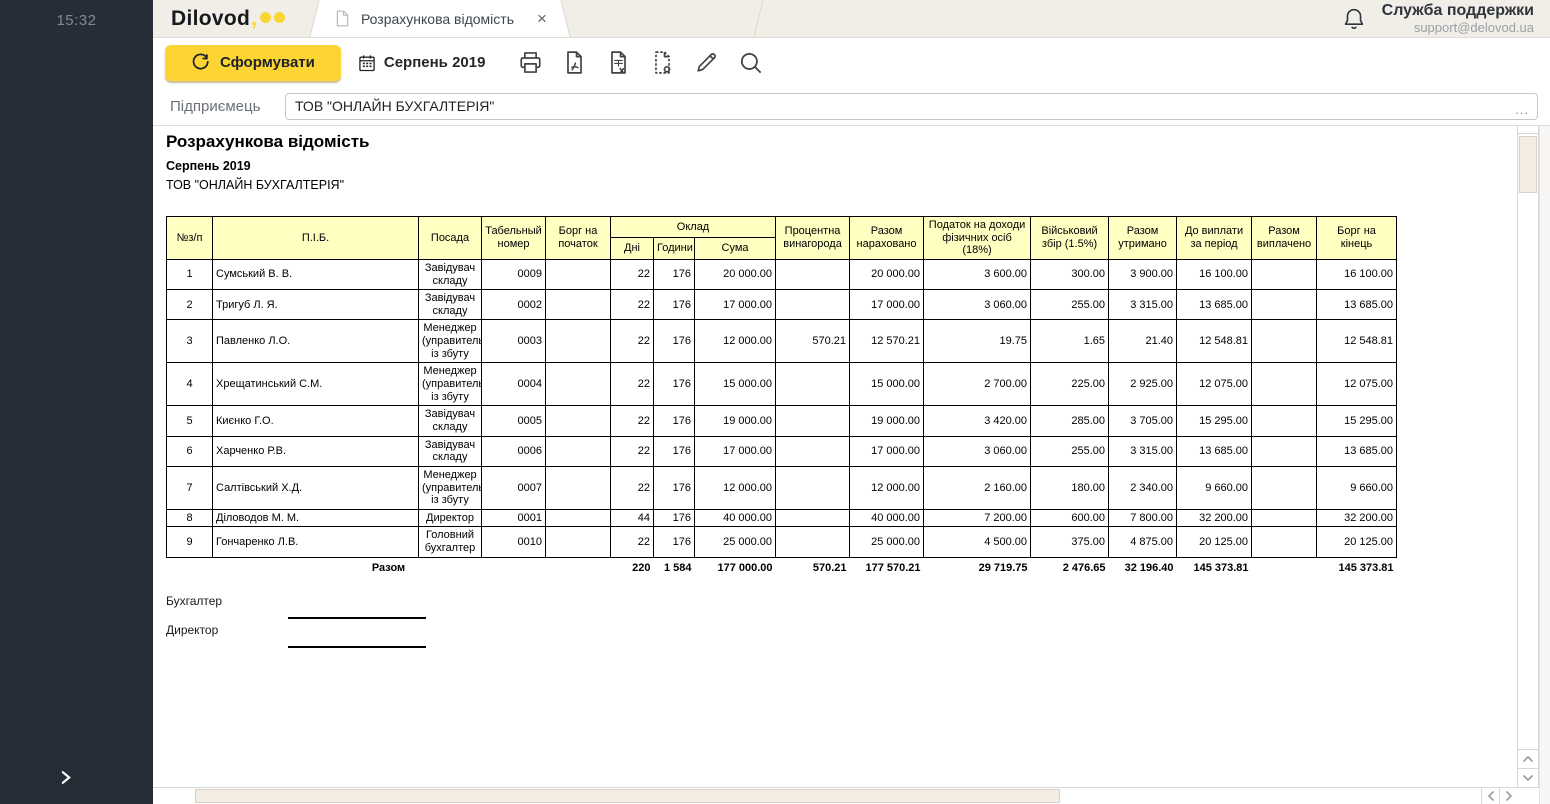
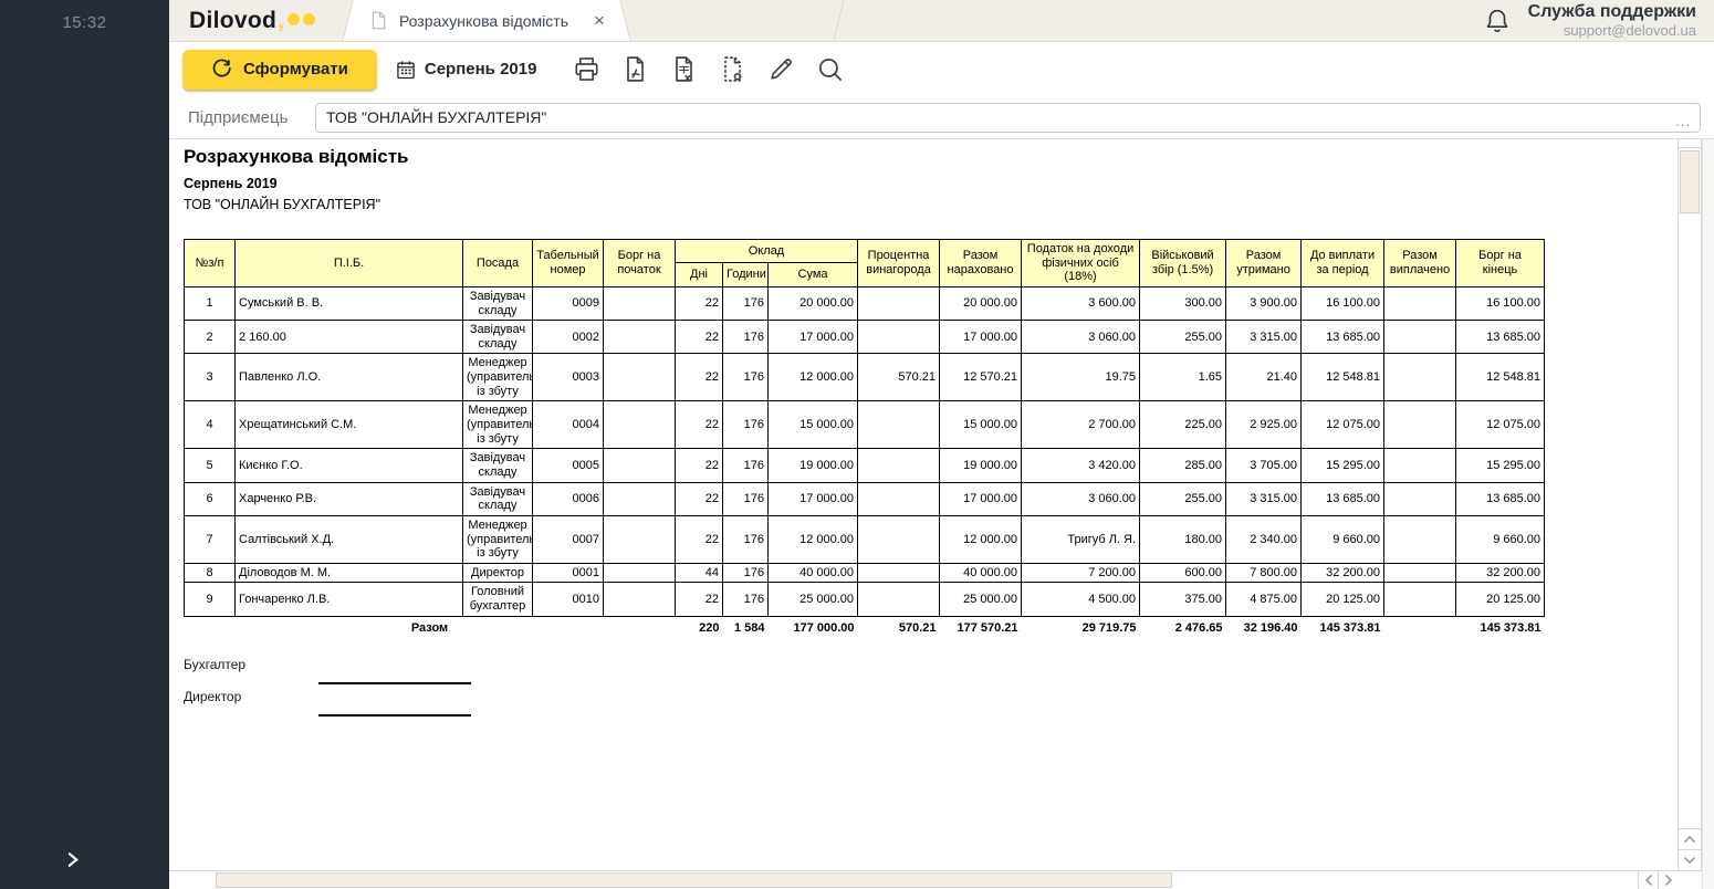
  15:32
  Dilovod
  ,
  Розрахункова відомість
  ×
  Служба поддержки
  support@delovod.ua
  Сформувати
  Серпень 2019
  Підприємець
  ТОВ "ОНЛАЙН БУХГАЛТЕРІЯ"
  ...
  Розрахункова відомість
  Серпень 2019
  ТОВ "ОНЛАЙН БУХГАЛТЕРІЯ"
  №з/п	П.І.Б.	Посада	Табельный номер	Борг на початок	Оклад	Процентна винагорода	Разом нараховано	Податок на доходи фізичних осіб (18%)	Військовий збір (1.5%)	Разом утримано	До виплати за період	Разом виплачено	Борг на кінець
  Дні	Години	Сума
  1	Сумський В. В.	Завідувач складу	0009		22	176	20 000.00		20 000.00	3 600.00	300.00	3 900.00	16 100.00		16 100.00
- 2	Тригуб Л. Я.	Завідувач складу	0002		22	176	17 000.00		17 000.00	3 060.00	255.00	3 315.00	13 685.00		13 685.00
+ 2	2 160.00	Завідувач складу	0002		22	176	17 000.00		17 000.00	3 060.00	255.00	3 315.00	13 685.00		13 685.00
  3	Павленко Л.О.	Менеджер (управитель із збуту	0003		22	176	12 000.00	570.21	12 570.21	19.75	1.65	21.40	12 548.81		12 548.81
  4	Хрещатинський С.М.	Менеджер (управитель із збуту	0004		22	176	15 000.00		15 000.00	2 700.00	225.00	2 925.00	12 075.00		12 075.00
  5	Києнко Г.О.	Завідувач складу	0005		22	176	19 000.00		19 000.00	3 420.00	285.00	3 705.00	15 295.00		15 295.00
  6	Харченко Р.В.	Завідувач складу	0006		22	176	17 000.00		17 000.00	3 060.00	255.00	3 315.00	13 685.00		13 685.00
- 7	Салтівський Х.Д.	Менеджер (управитель із збуту	0007		22	176	12 000.00		12 000.00	2 160.00	180.00	2 340.00	9 660.00		9 660.00
+ 7	Салтівський Х.Д.	Менеджер (управитель із збуту	0007		22	176	12 000.00		12 000.00	Тригуб Л. Я.	180.00	2 340.00	9 660.00		9 660.00
  8	Діловодов М. М.	Директор	0001		44	176	40 000.00		40 000.00	7 200.00	600.00	7 800.00	32 200.00		32 200.00
  9	Гончаренко Л.В.	Головний бухгалтер	0010		22	176	25 000.00		25 000.00	4 500.00	375.00	4 875.00	20 125.00		20 125.00
  Разом	220	1 584	177 000.00	570.21	177 570.21	29 719.75	2 476.65	32 196.40	145 373.81		145 373.81
  Бухгалтер
  Директор
